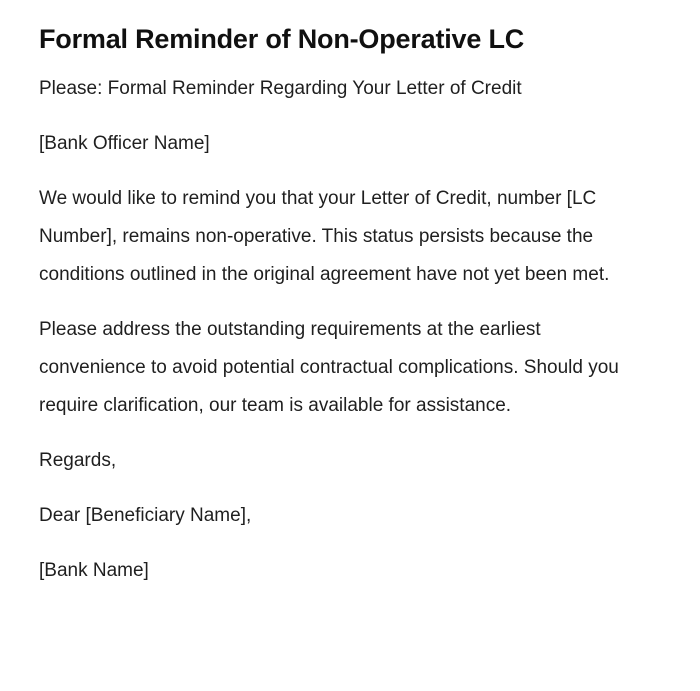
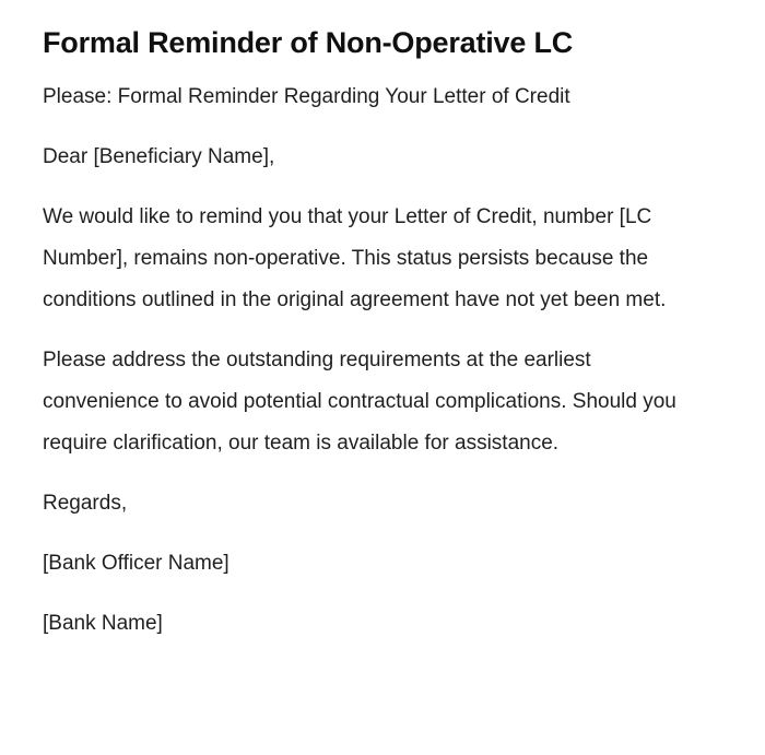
  Formal Reminder of Non-Operative LC
  Please: Formal Reminder Regarding Your Letter of Credit
- [Bank Officer Name]
+ Dear [Beneficiary Name],
  We would like to remind you that your Letter of Credit, number [LC Number], remains non-operative. This status persists because the conditions outlined in the original agreement have not yet been met.
  Please address the outstanding requirements at the earliest convenience to avoid potential contractual complications. Should you require clarification, our team is available for assistance.
  Regards,
- Dear [Beneficiary Name],
+ [Bank Officer Name]
  [Bank Name]
